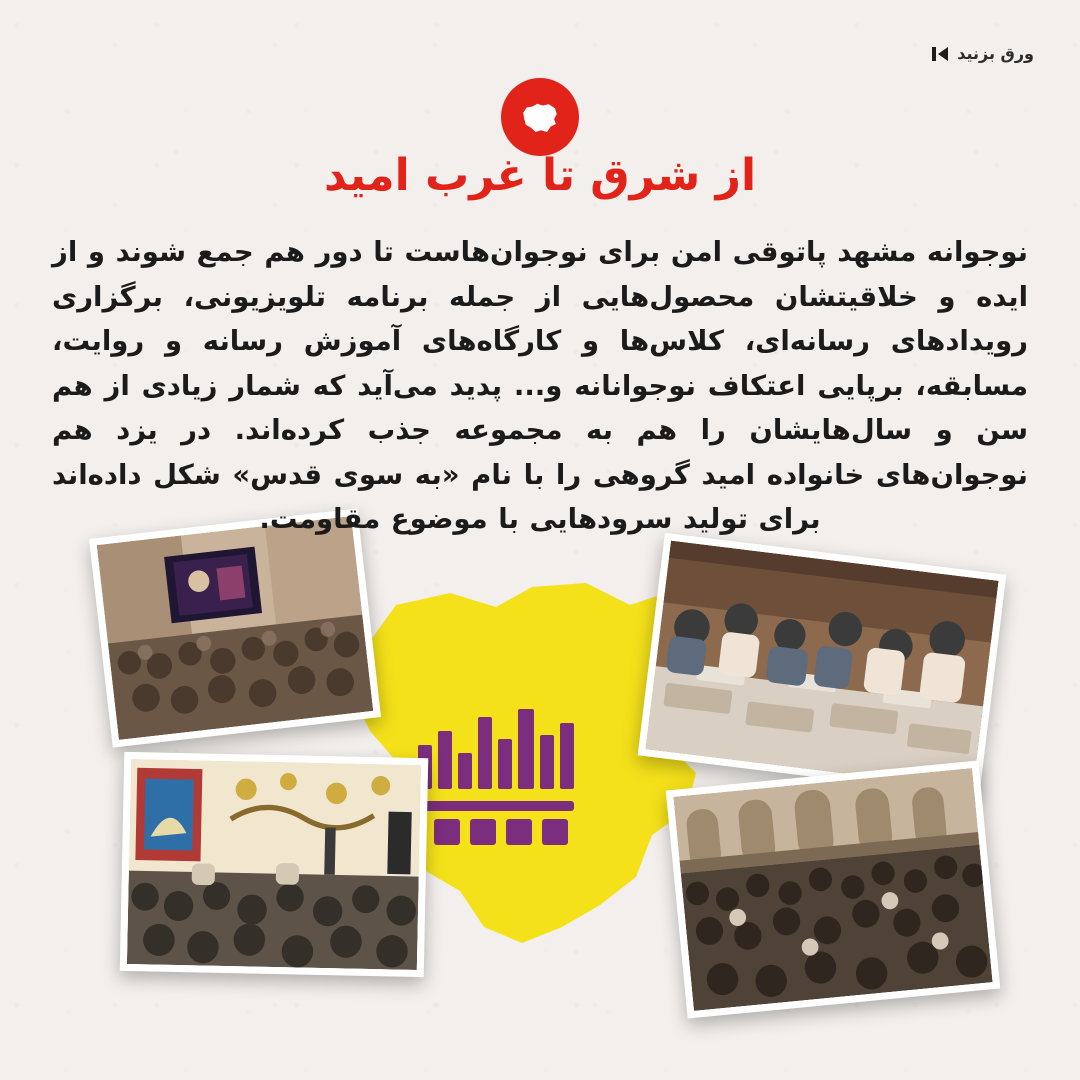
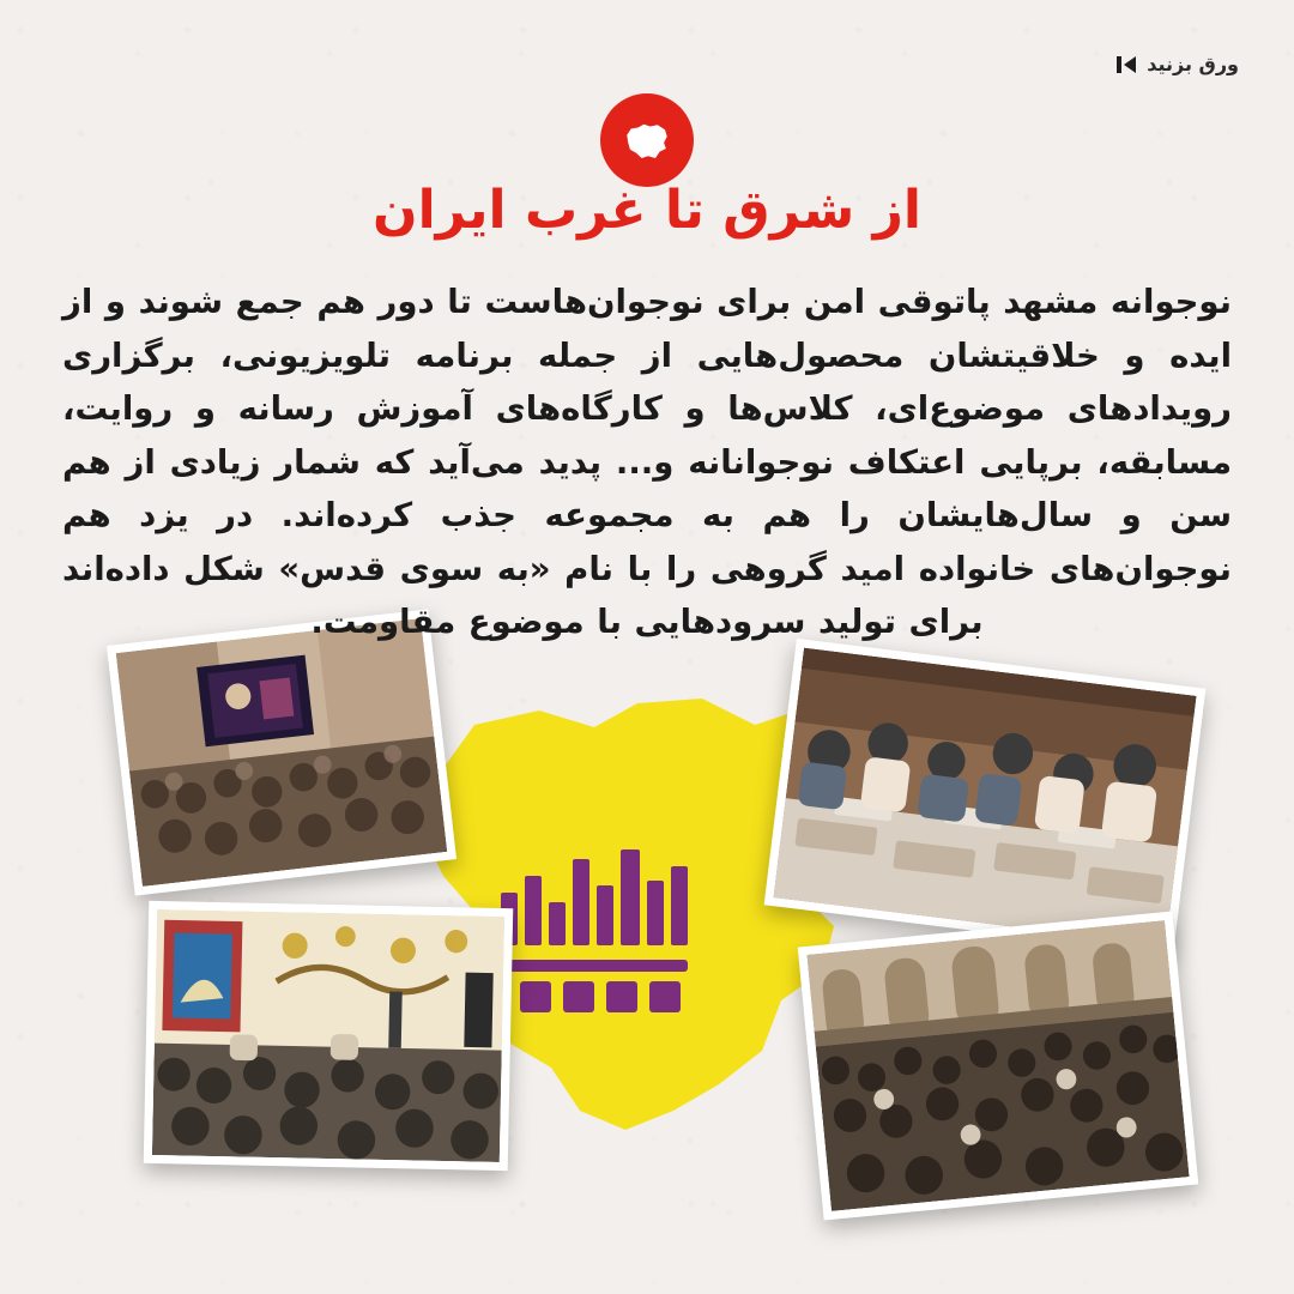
  ورق بزنید
- از شرق تا غرب امید
+ از شرق تا غرب ایران
- نوجوانه مشهد پاتوقی امن برای نوجوان‌هاست تا دور هم جمع شوند و از ایده و خلاقیتشان محصول‌هایی از جمله برنامه تلویزیونی، برگزاری رویدادهای رسانه‌ای، کلاس‌ها و کارگاه‌های آموزش رسانه و روایت، مسابقه، برپایی اعتکاف نوجوانانه و... پدید می‌آید که شمار زیادی از هم سن و سال‌هایشان را هم به مجموعه جذب کرده‌اند. در یزد هم نوجوان‌های خانواده امید گروهی را با نام «به سوی قدس» شکل داده‌اند برای تولید سرودهایی با موضوع مقاومت.
+ نوجوانه مشهد پاتوقی امن برای نوجوان‌هاست تا دور هم جمع شوند و از ایده و خلاقیتشان محصول‌هایی از جمله برنامه تلویزیونی، برگزاری رویدادهای موضوع‌ای، کلاس‌ها و کارگاه‌های آموزش رسانه و روایت، مسابقه، برپایی اعتکاف نوجوانانه و... پدید می‌آید که شمار زیادی از هم سن و سال‌هایشان را هم به مجموعه جذب کرده‌اند. در یزد هم نوجوان‌های خانواده امید گروهی را با نام «به سوی قدس» شکل داده‌اند برای تولید سرودهایی با موضوع مقاومت.
